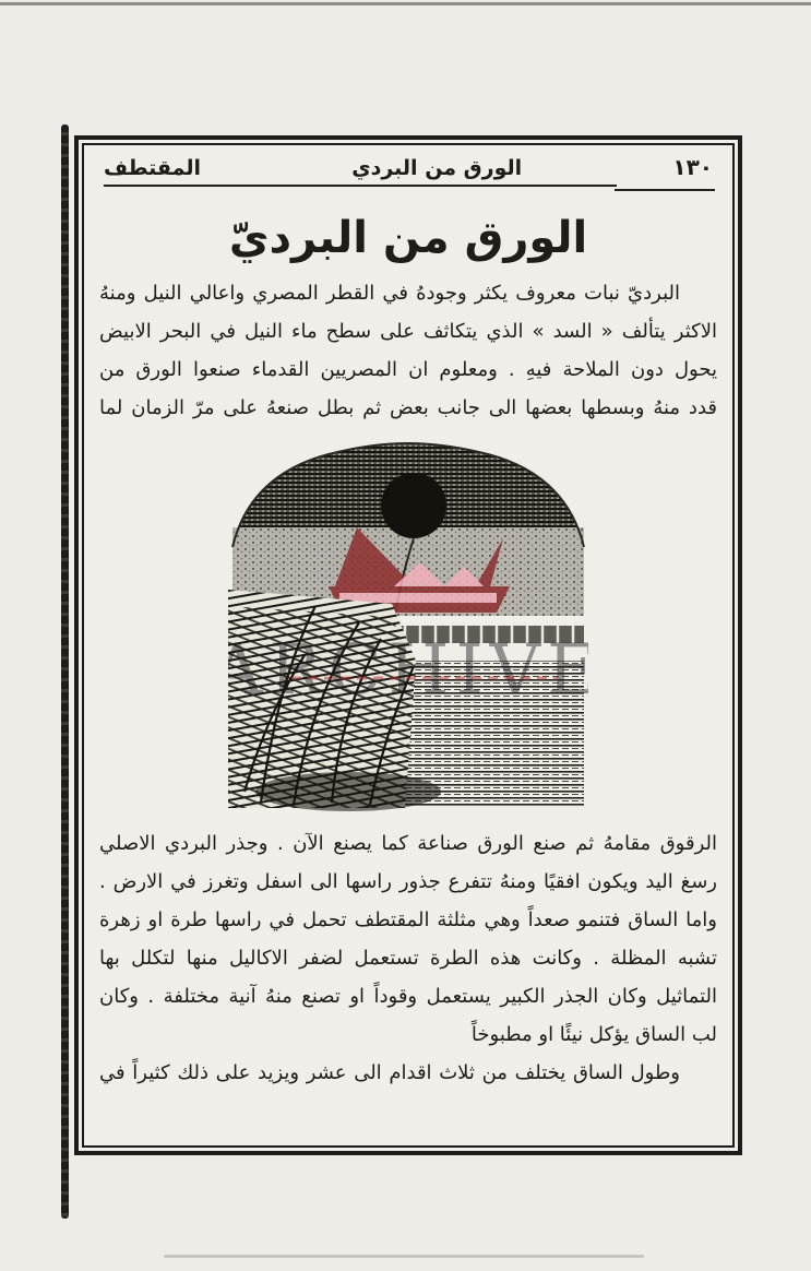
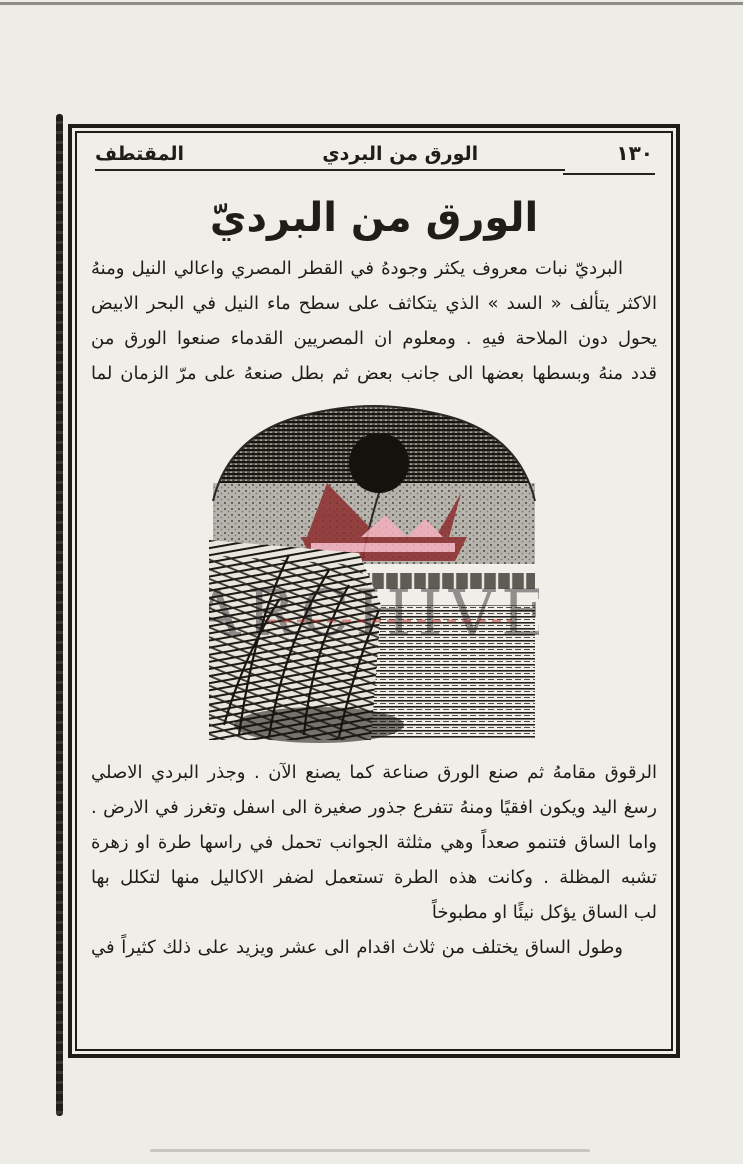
  ١٣٠
  الورق من البردي
  المقتطف
  الورق من البرديّ
  البرديّ نبات معروف يكثر وجودهُ في القطر المصري واعالي النيل ومنهُ
  الاكثر يتألف « السد » الذي يتكاثف على سطح ماء النيل في البحر الابيض
  يحول دون الملاحة فيهِ . ومعلوم ان المصريين القدماء صنعوا الورق من
  قدد منهُ وبسطها بعضها الى جانب بعض ثم بطل صنعهُ على مرّ الزمان لما
  ARCHIVE
  الرقوق مقامهُ ثم صنع الورق صناعة كما يصنع الآن . وجذر البردي الاصلي
- رسغ اليد ويكون افقيًا ومنهُ تتفرع جذور راسها الى اسفل وتغرز في الارض .
+ رسغ اليد ويكون افقيًا ومنهُ تتفرع جذور صغيرة الى اسفل وتغرز في الارض .
- واما الساق فتنمو صعداً وهي مثلثة المقتطف تحمل في راسها طرة او زهرة
+ واما الساق فتنمو صعداً وهي مثلثة الجوانب تحمل في راسها طرة او زهرة
  تشبه المظلة . وكانت هذه الطرة تستعمل لضفر الاكاليل منها لتكلل بها
- التماثيل وكان الجذر الكبير يستعمل وقوداً او تصنع منهُ آنية مختلفة . وكان
  لب الساق يؤكل نيئًا او مطبوخاً
  وطول الساق يختلف من ثلاث اقدام الى عشر ويزيد على ذلك كثيراً في
